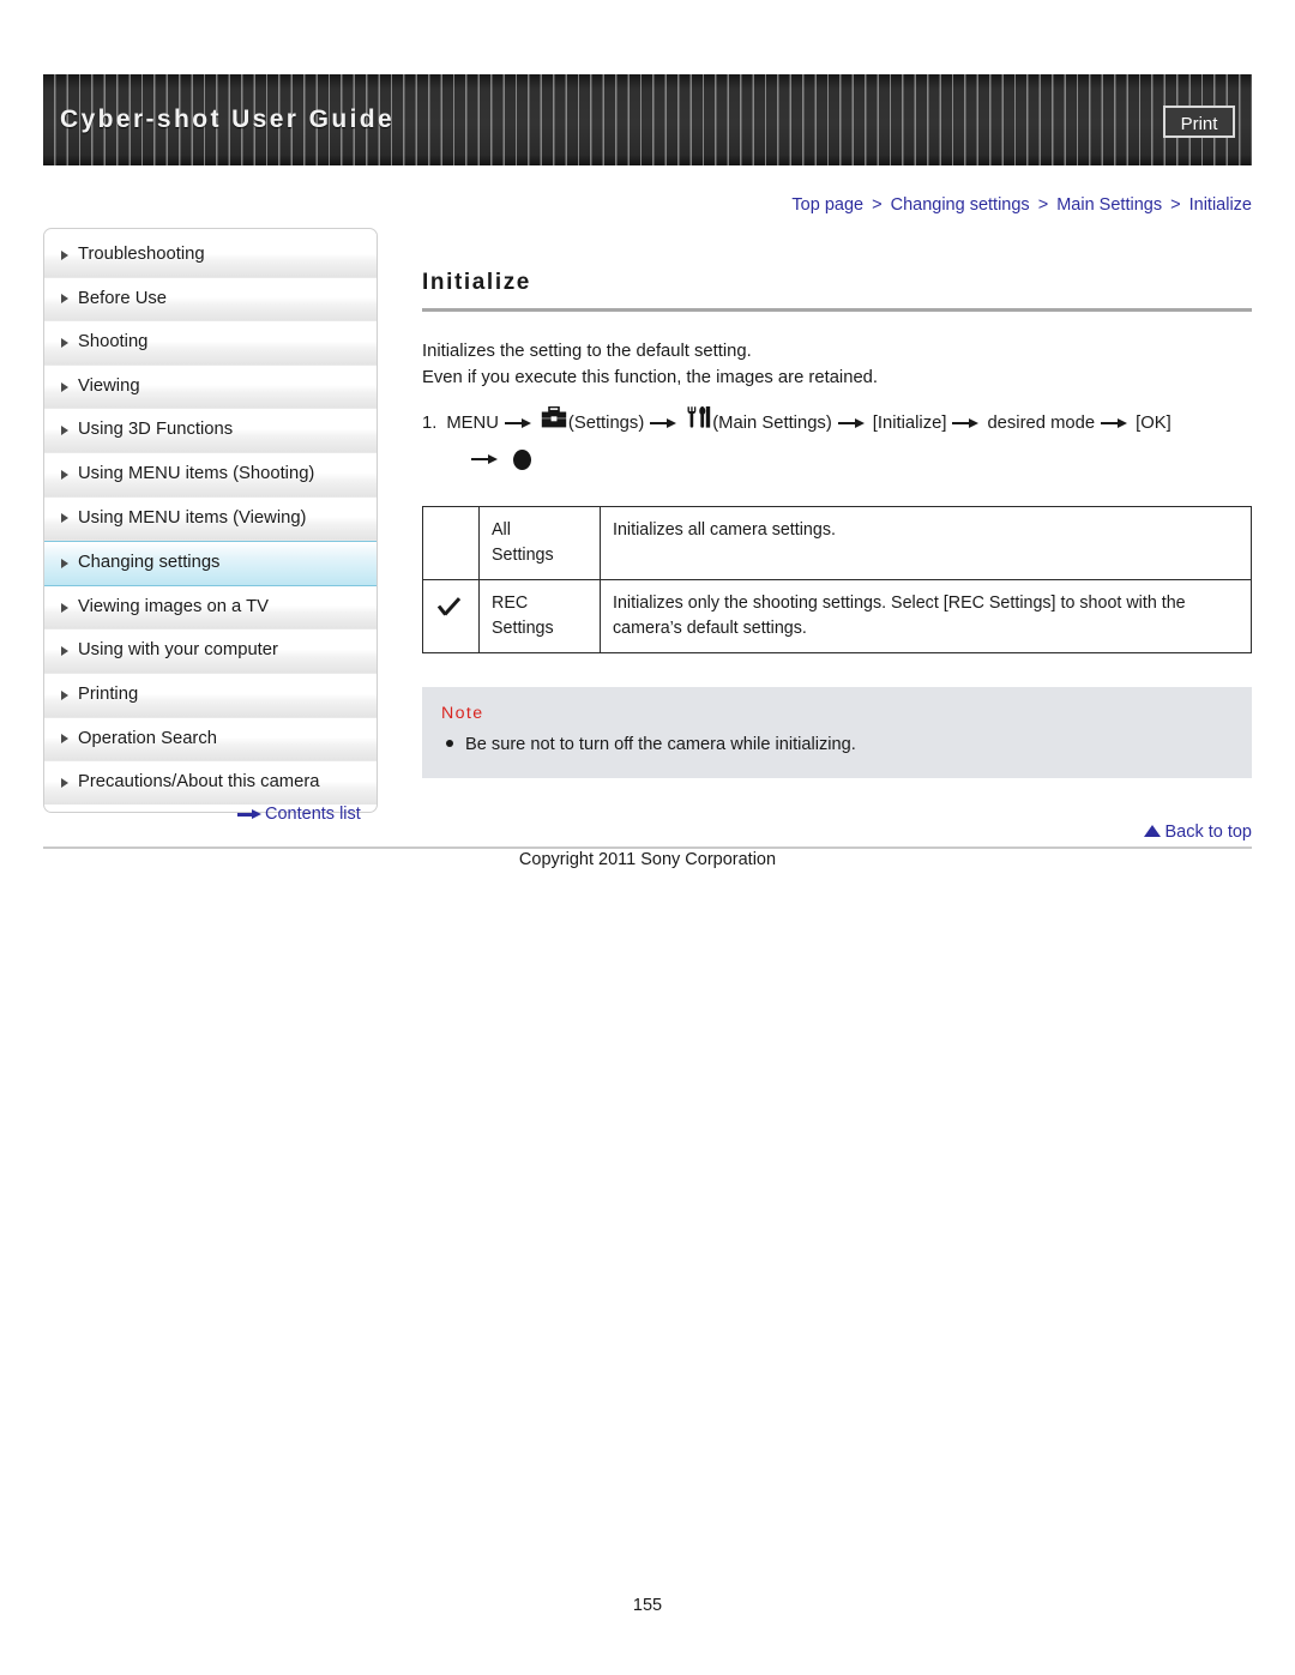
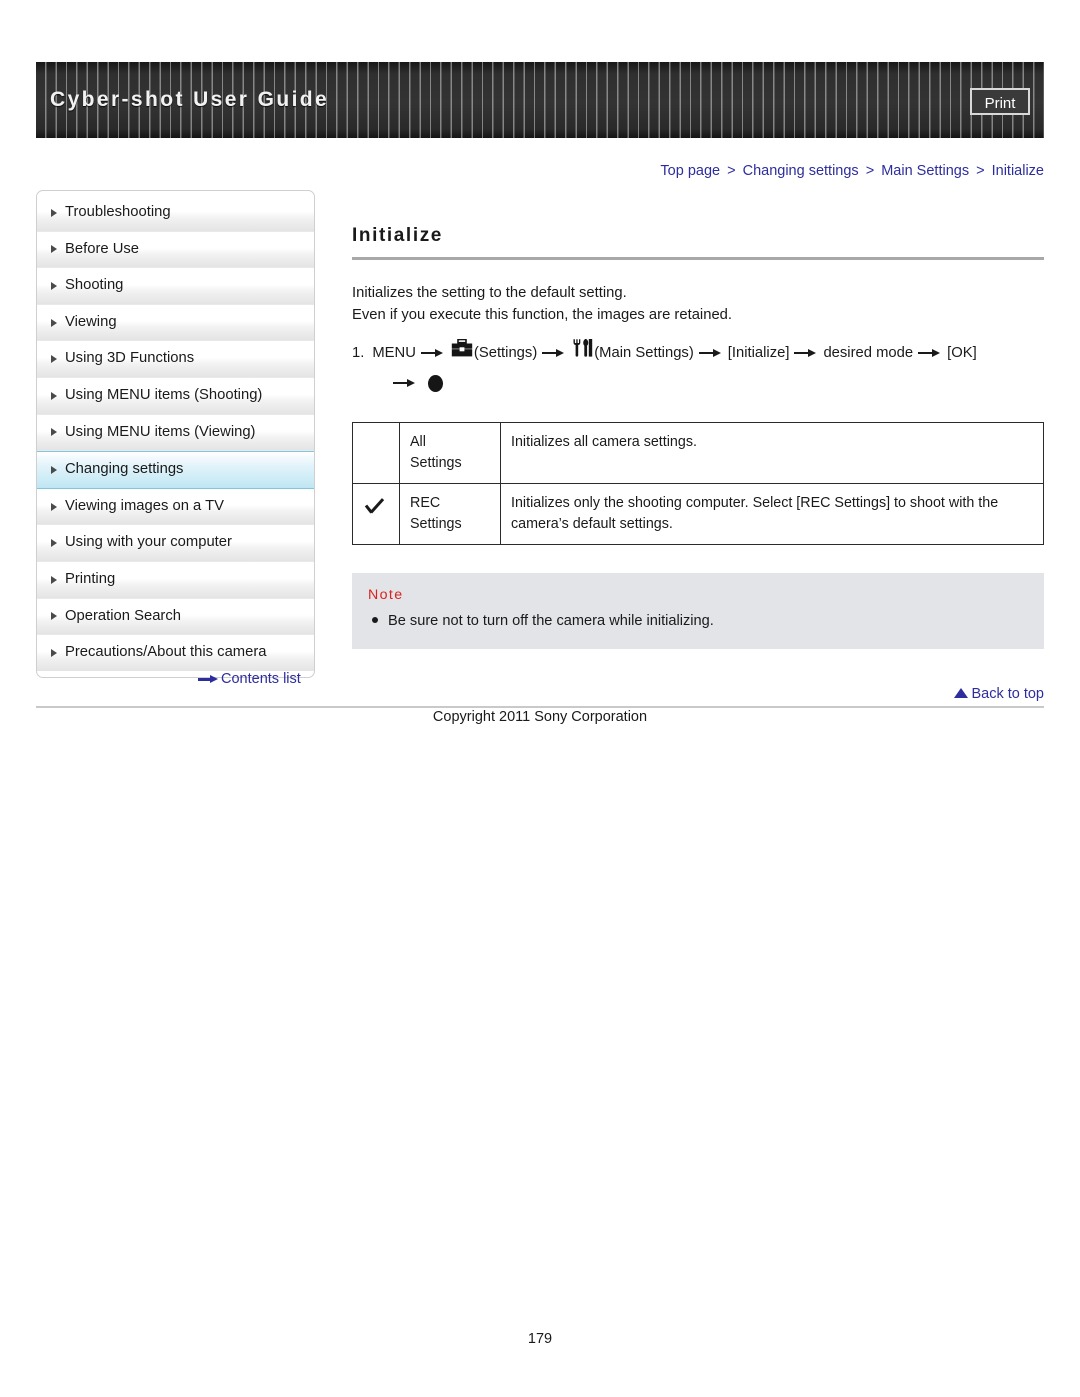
  Cyber-shot User Guide
  Print
  Top page > Changing settings > Main Settings > Initialize
  Troubleshooting
  Before Use
  Shooting
  Viewing
  Using 3D Functions
  Using MENU items (Shooting)
  Using MENU items (Viewing)
  Changing settings
  Viewing images on a TV
  Using with your computer
  Printing
  Operation Search
  Precautions/About this camera
  Contents list
  Initialize
  Initializes the setting to the default setting.
  Even if you execute this function, the images are retained.
  1. MENU (Settings) (Main Settings) [Initialize] desired mode [OK]
  	All Settings	Initializes all camera settings.
- 	REC Settings	Initializes only the shooting settings. Select [REC Settings] to shoot with the camera’s default settings.
+ 	REC Settings	Initializes only the shooting computer. Select [REC Settings] to shoot with the camera’s default settings.
  Note
  Be sure not to turn off the camera while initializing.
  Back to top
  Copyright 2011 Sony Corporation
- 155
+ 179
